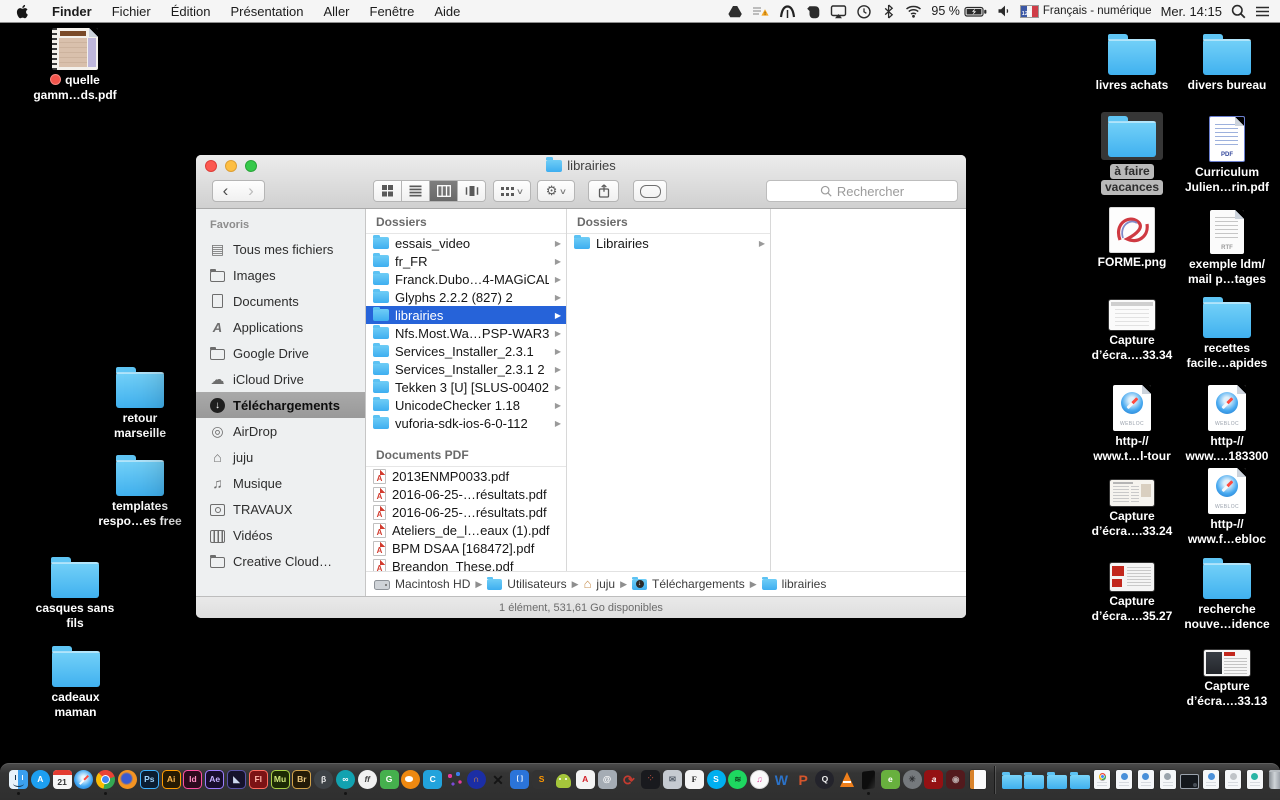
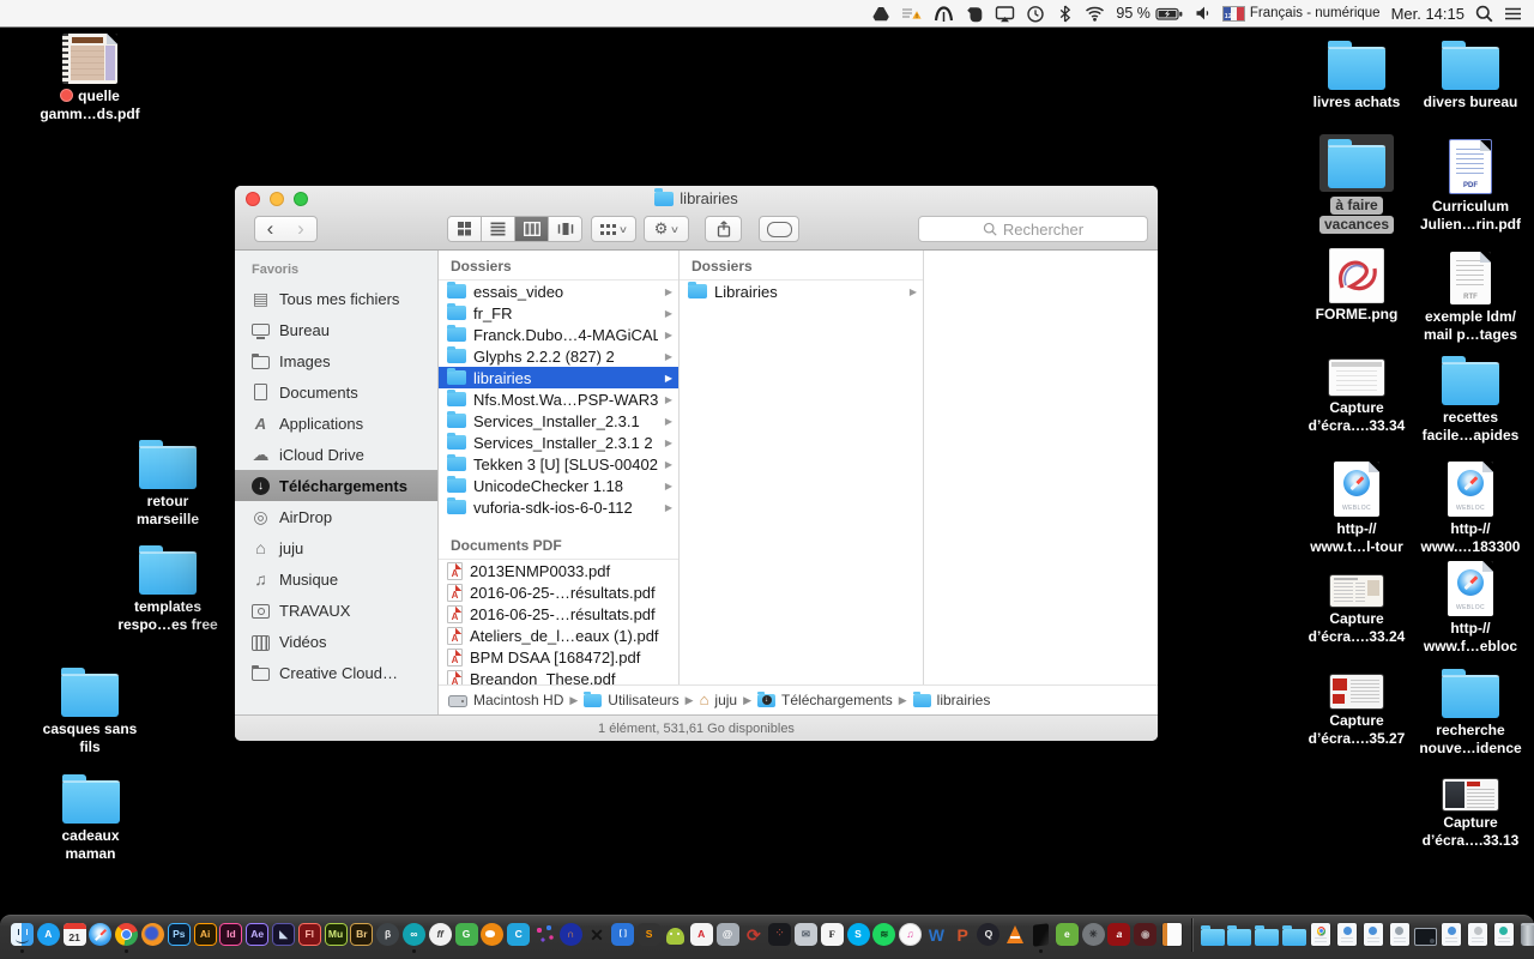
- Finder
- Fichier
- Édition
- Présentation
- Aller
- Fenêtre
- Aide
  95 %
  Français - numérique
  Mer. 14:15
  quelle
  gamm…ds.pdf
  retour
  marseille
  templates
  respo…es free
  casques sans
  fils
  cadeaux
  maman
  livres achats
  divers bureau
  à fairevacances
  Curriculum
  Julien…rin.pdf
  FORME.png
  exemple ldm/
  mail p…tages
  Capture
  d’écra….33.34
  recettes
  facile…apides
  http-//
  www.t…l-tour
  http-//
  www.…183300
  Capture
  d’écra….33.24
  http-//
  www.f…ebloc
  Capture
  d’écra….35.27
  recherche
  nouve…idence
  Capture
  d’écra….33.13
  librairies
  ‹
  ›
  ∨
  ⚙
  ∨
  Rechercher
  Favoris
  ▤
  Tous mes fichiers
+ Bureau
  Images
  Documents
  A
  Applications
- Google Drive
  ☁
  iCloud Drive
  ↓
  Téléchargements
  ◎
  AirDrop
  ⌂
  juju
  ♫
  Musique
  TRAVAUX
  Vidéos
  Creative Cloud…
  Dossiers
  essais_video
  ▶
  fr_FR
  ▶
  Franck.Dubo…4-MAGiCAL
  ▶
  Glyphs 2.2.2 (827) 2
  ▶
  librairies
  ▶
  Nfs.Most.Wa…PSP-WAR3
  ▶
  Services_Installer_2.3.1
  ▶
  Services_Installer_2.3.1 2
  ▶
  Tekken 3 [U] [SLUS-00402
  ▶
  UnicodeChecker 1.18
  ▶
  vuforia-sdk-ios-6-0-112
  ▶
  Documents PDF
  2013ENMP0033.pdf
  2016-06-25-…résultats.pdf
  2016-06-25-…résultats.pdf
  Ateliers_de_l…eaux (1).pdf
  BPM DSAA [168472].pdf
  Breandon_These.pdf
  Dossiers
  Librairies
  ▶
  Macintosh HD
  ▶
  Utilisateurs
  ▶
  ⌂
  juju
  ▶
  Téléchargements
  ▶
  librairies
  1 élément, 531,61 Go disponibles
  A
  21
  Ps
  Ai
  Id
  Ae
  ◣
  Fl
  Mu
  Br
  β
  ∞
  ff
  G
  C
  ∩
  ✕
  S
  A
  @
  ⟳
  ✉
  F
  S
  ≋
  ♫
  W
  P
  Q
  e
  ✳
  a
  ◉
